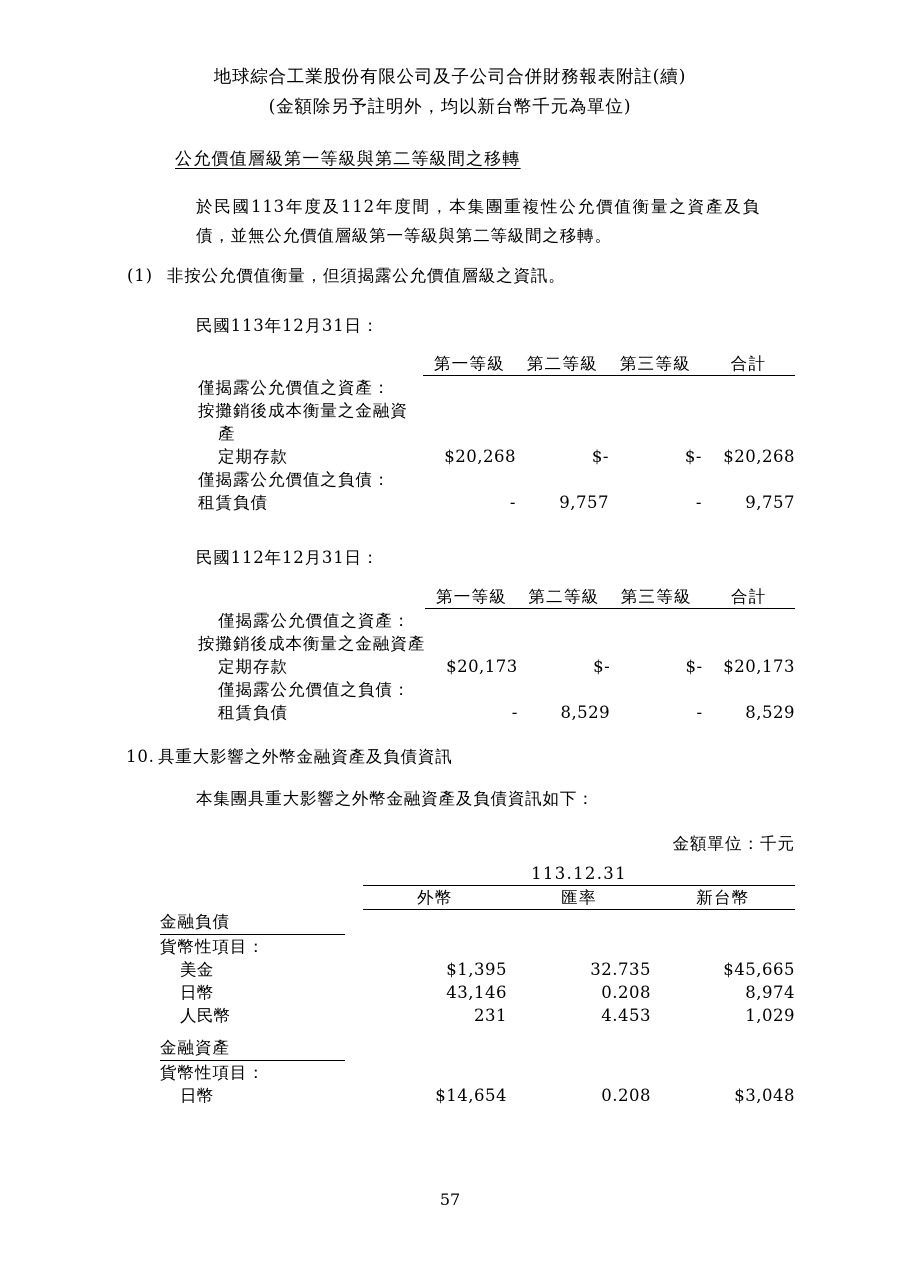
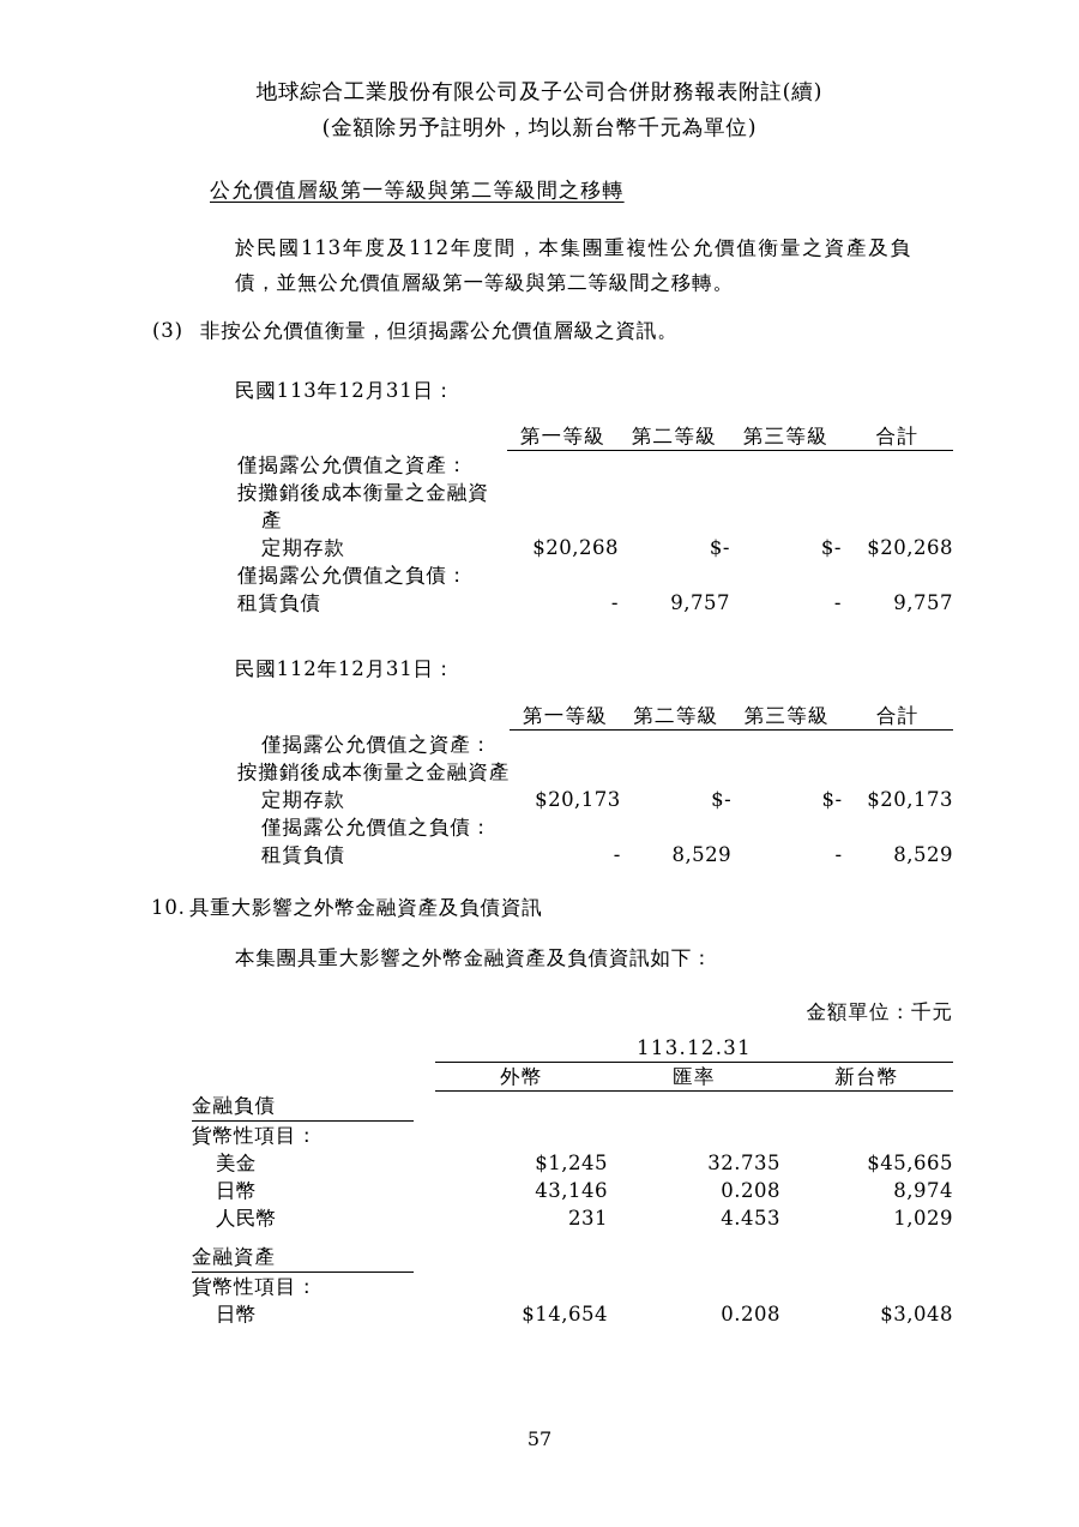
  地球綜合工業股份有限公司及子公司合併財務報表附註(續)
  (金額除另予註明外，均以新台幣千元為單位)
  公允價值層級第一等級與第二等級間之移轉
  於民國113年度及112年度間，本集團重複性公允價值衡量之資產及負債，並無公允價值層級第一等級與第二等級間之移轉。
- (1)
+ (3)
  非按公允價值衡量，但須揭露公允價值層級之資訊。
  民國113年12月31日：
  	第一等級	第二等級	第三等級	合計
  僅揭露公允價值之資產：
  按攤銷後成本衡量之金融資
  產
  定期存款	$20,268	$-	$-	$20,268
  僅揭露公允價值之負債：
  租賃負債	-	9,757	-	9,757
  民國112年12月31日：
  	第一等級	第二等級	第三等級	合計
  僅揭露公允價值之資產：
  按攤銷後成本衡量之金融資產
  定期存款	$20,173	$-	$-	$20,173
  僅揭露公允價值之負債：
  租賃負債	-	8,529	-	8,529
  10.
  具重大影響之外幣金融資產及負債資訊
  本集團具重大影響之外幣金融資產及負債資訊如下：
  金額單位：千元
  	113.12.31
  	外幣	匯率	新台幣
  金融負債
  貨幣性項目：
- 美金	$1,395	32.735	$45,665
+ 美金	$1,245	32.735	$45,665
  日幣	43,146	0.208	8,974
  人民幣	231	4.453	1,029
  金融資產
  貨幣性項目：
  日幣	$14,654	0.208	$3,048
  57
